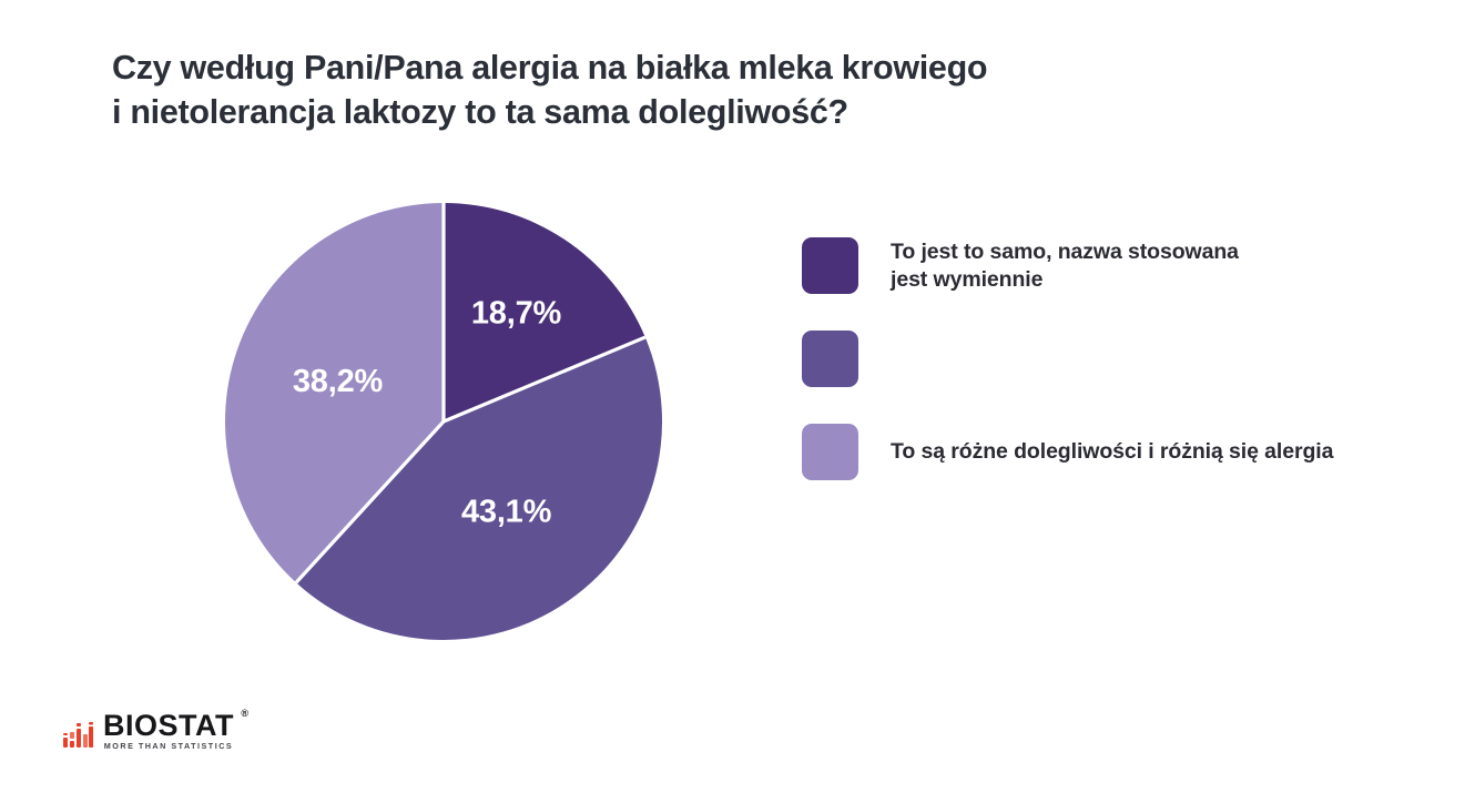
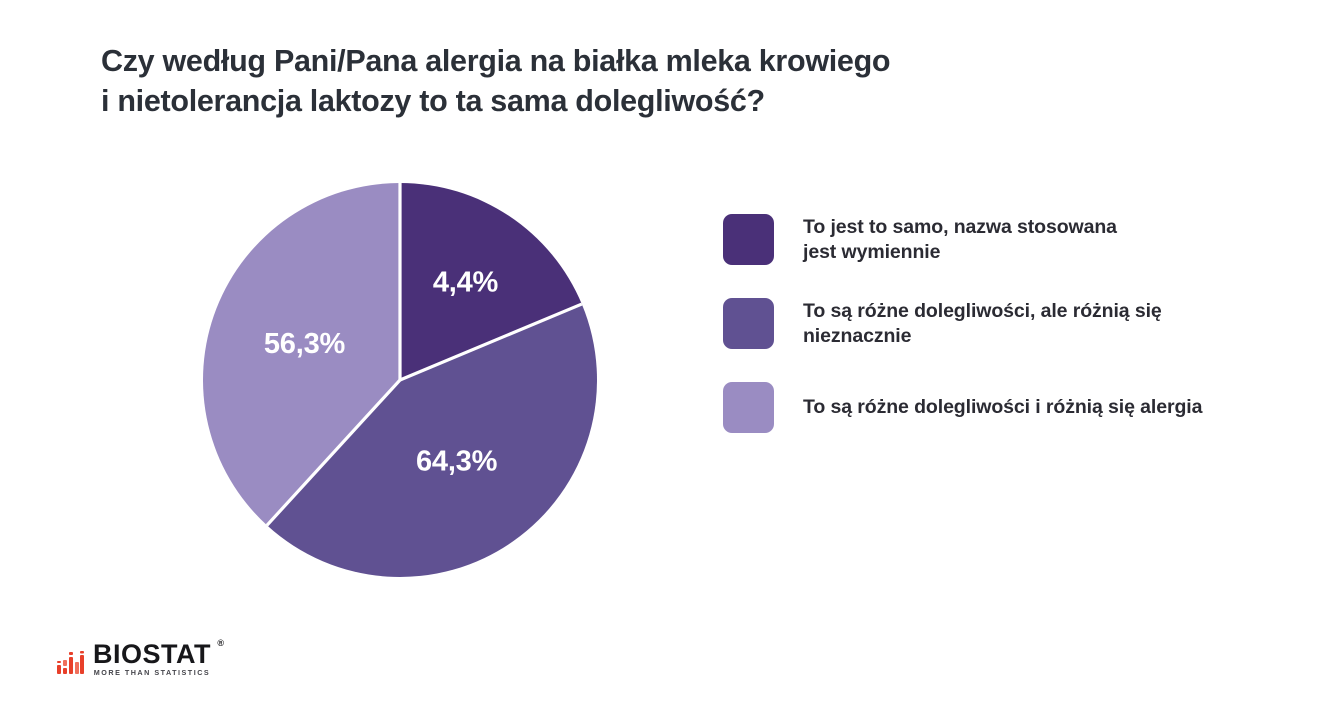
  Czy według Pani/Pana alergia na białka mleka krowiego
  i nietolerancja laktozy to ta sama dolegliwość?
- 18,7%
+ 4,4%
- 43,1%
+ 64,3%
- 38,2%
+ 56,3%
  To jest to samo, nazwa stosowana
  jest wymiennie
+ To są różne dolegliwości, ale różnią się
+ nieznacznie
  To są różne dolegliwości i różnią się alergia
  BIOSTAT
  ®
  MORE THAN STATISTICS
